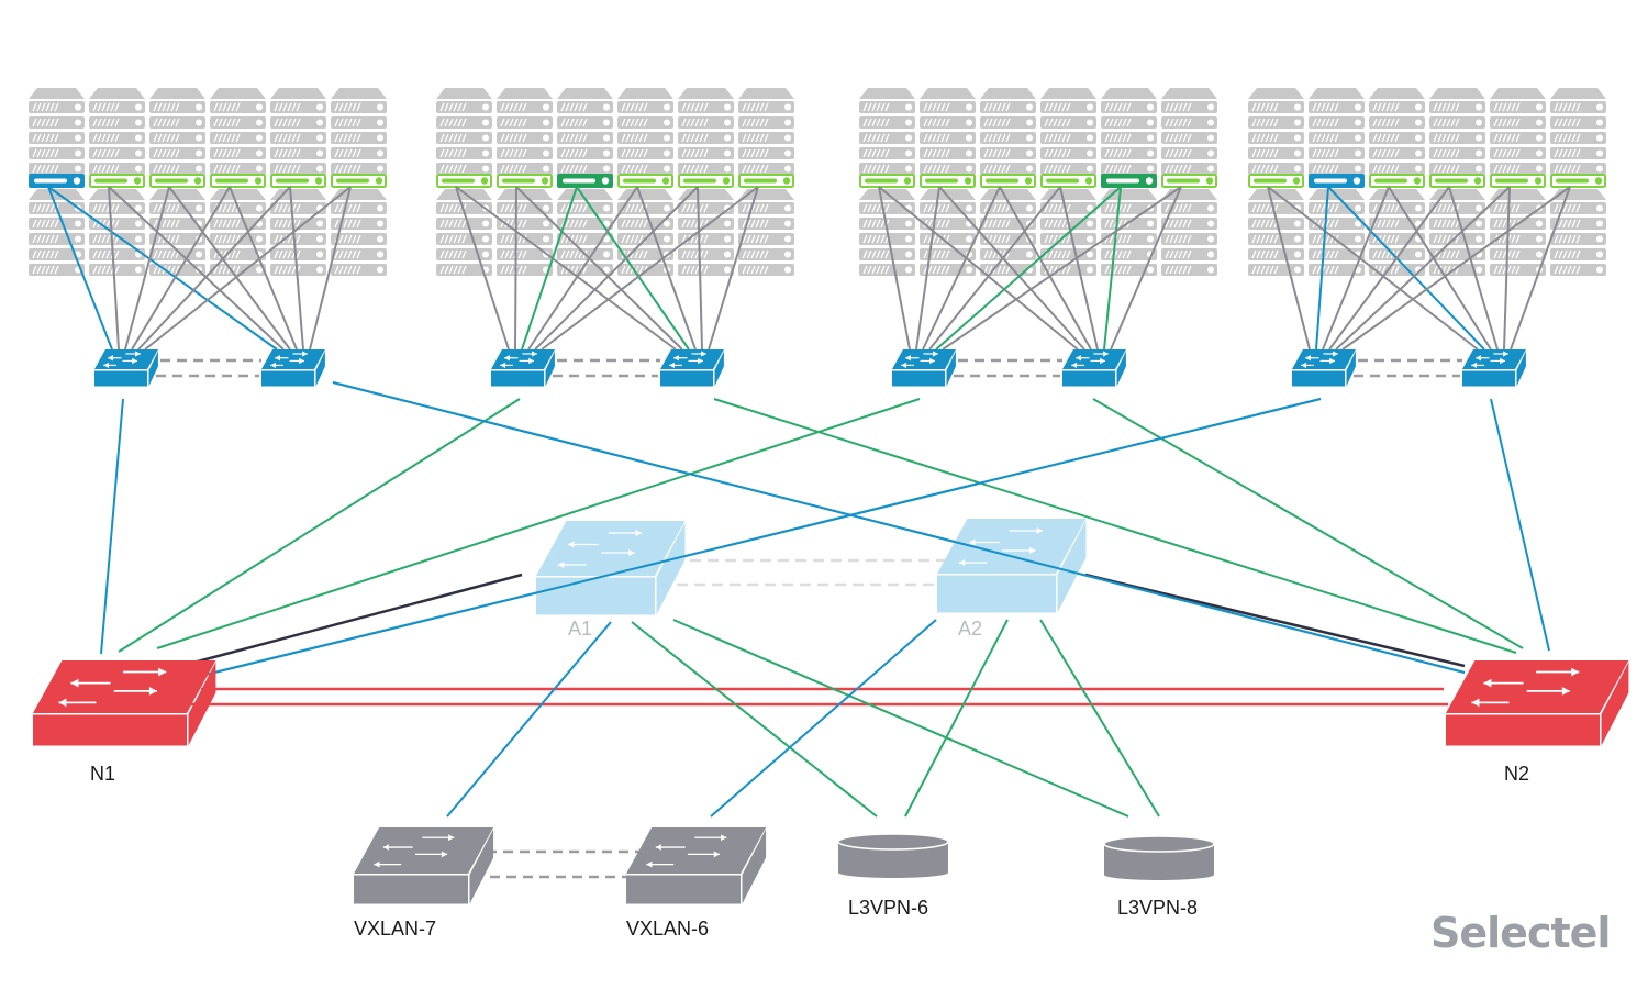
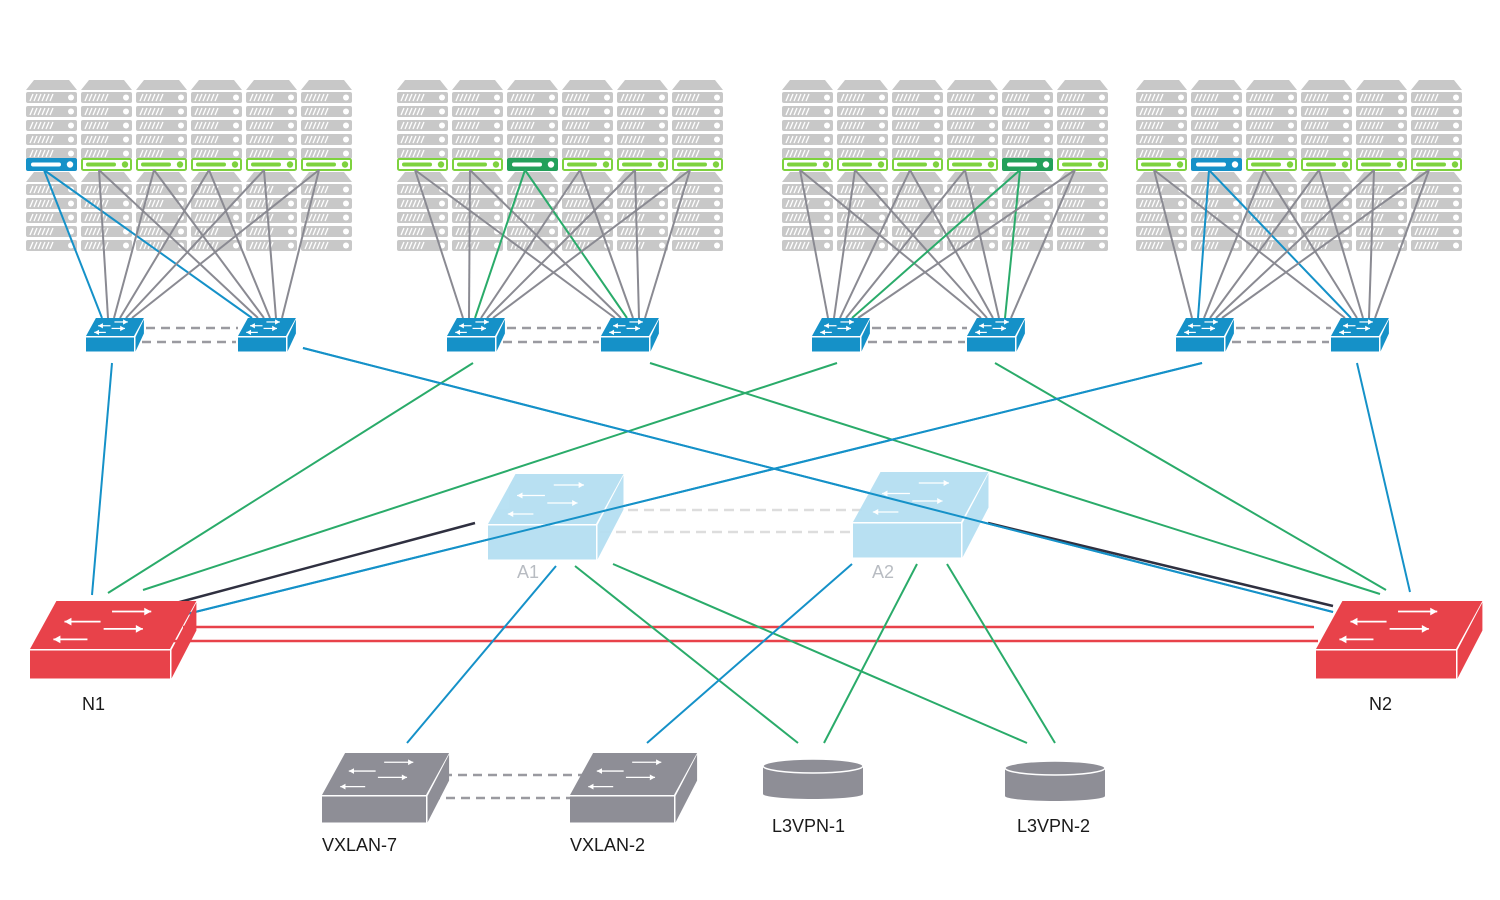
  A1
  A2
  N1
  N2
  VXLAN-7
- VXLAN-6
+ VXLAN-2
- L3VPN-6
+ L3VPN-1
- L3VPN-8
+ L3VPN-2
- Selectel
